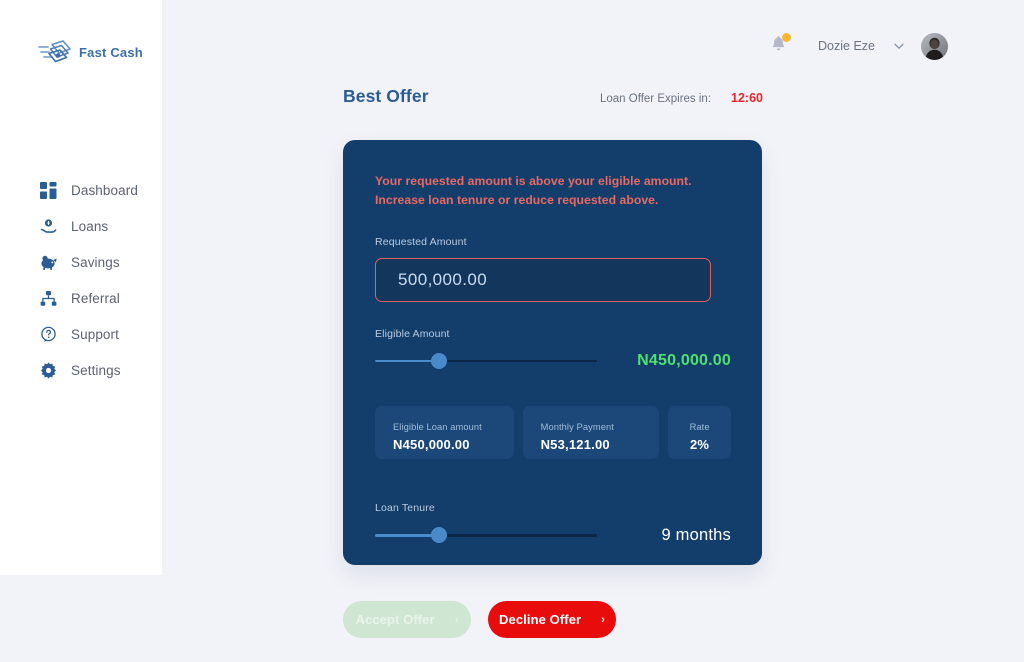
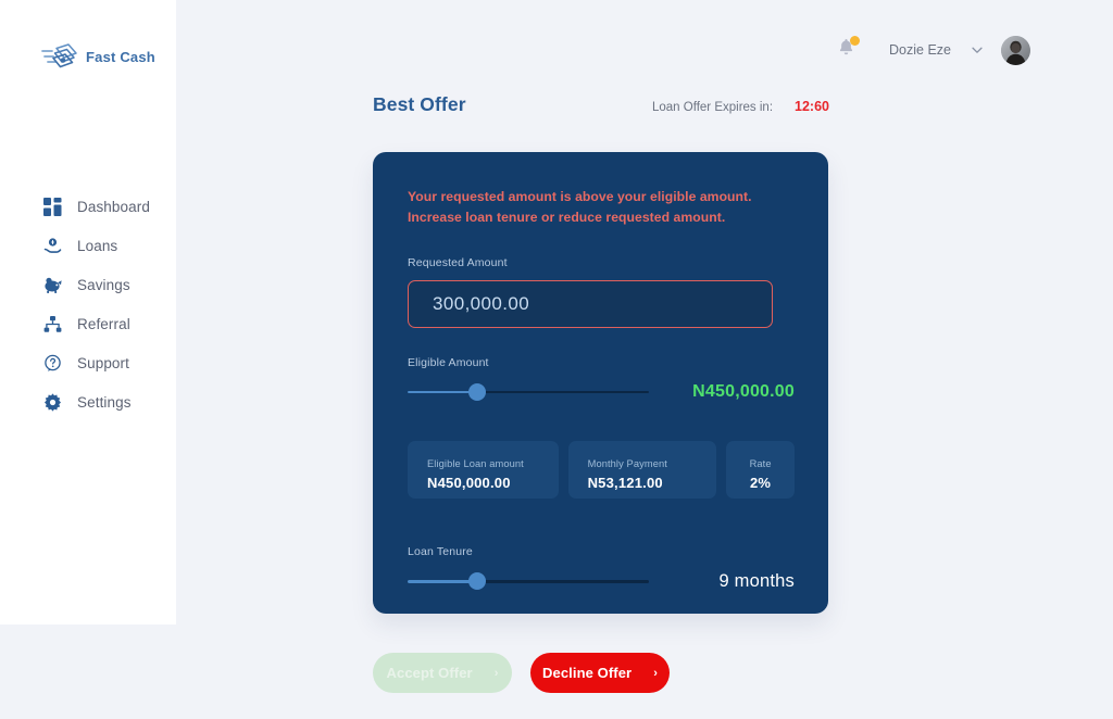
  Fast Cash
  Dashboard
  Loans
  Savings
  Referral
  Support
  Settings
  Dozie Eze
  Best Offer
  Loan Offer Expires in:
  12:60
- Your requested amount is above your eligible amount. Increase loan tenure or reduce requested above.
+ Your requested amount is above your eligible amount. Increase loan tenure or reduce requested amount.
  Requested Amount
- 500,000.00
+ 300,000.00
  Eligible Amount
  N450,000.00
  Eligible Loan amount
  N450,000.00
  Monthly Payment
  N53,121.00
  Rate
  2%
  Loan Tenure
  9 months
  Accept Offer
  ›
  Decline Offer
  ›
